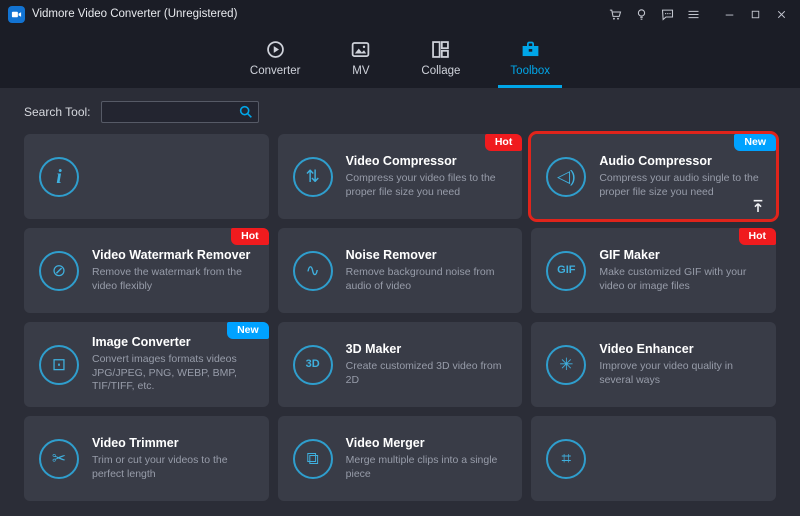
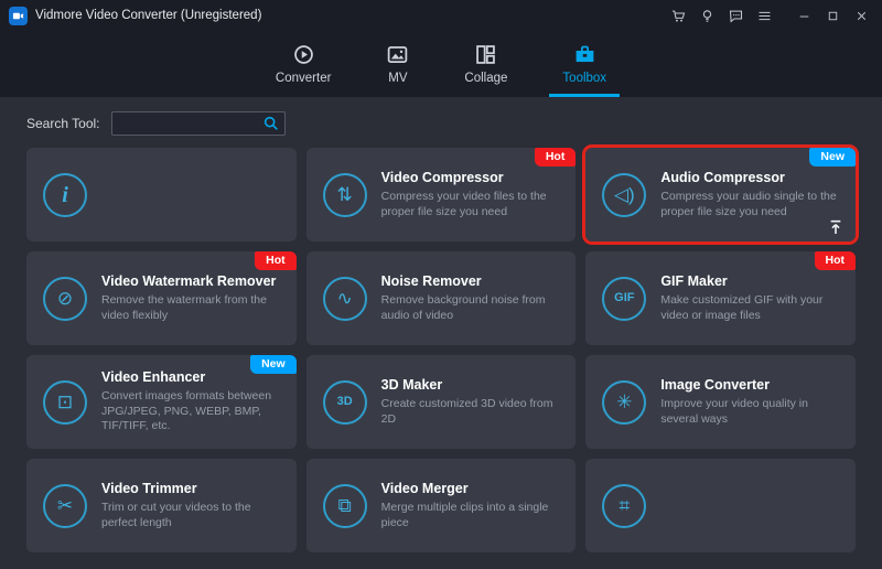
  Vidmore Video Converter (Unregistered)
  Converter
  MV
  Collage
  Toolbox
  Search Tool:
  i
  ⇅
  Video Compressor
  Compress your video files to the proper file size you need
  Hot
  ◁)
  Audio Compressor
  Compress your audio single to the proper file size you need
  New
  ⊘
  Video Watermark Remover
  Remove the watermark from the video flexibly
  Hot
  ∿
  Noise Remover
  Remove background noise from audio of video
  GIF
  GIF Maker
  Make customized GIF with your video or image files
  Hot
  ⊡
- Image Converter
+ Video Enhancer
- Convert images formats videos JPG/JPEG, PNG, WEBP, BMP, TIF/TIFF, etc.
+ Convert images formats between JPG/JPEG, PNG, WEBP, BMP, TIF/TIFF, etc.
  New
  3D
  3D Maker
  Create customized 3D video from 2D
  ✳
- Video Enhancer
+ Image Converter
  Improve your video quality in several ways
  ✂
  Video Trimmer
  Trim or cut your videos to the perfect length
  ⧉
  Video Merger
  Merge multiple clips into a single piece
  ⌗
